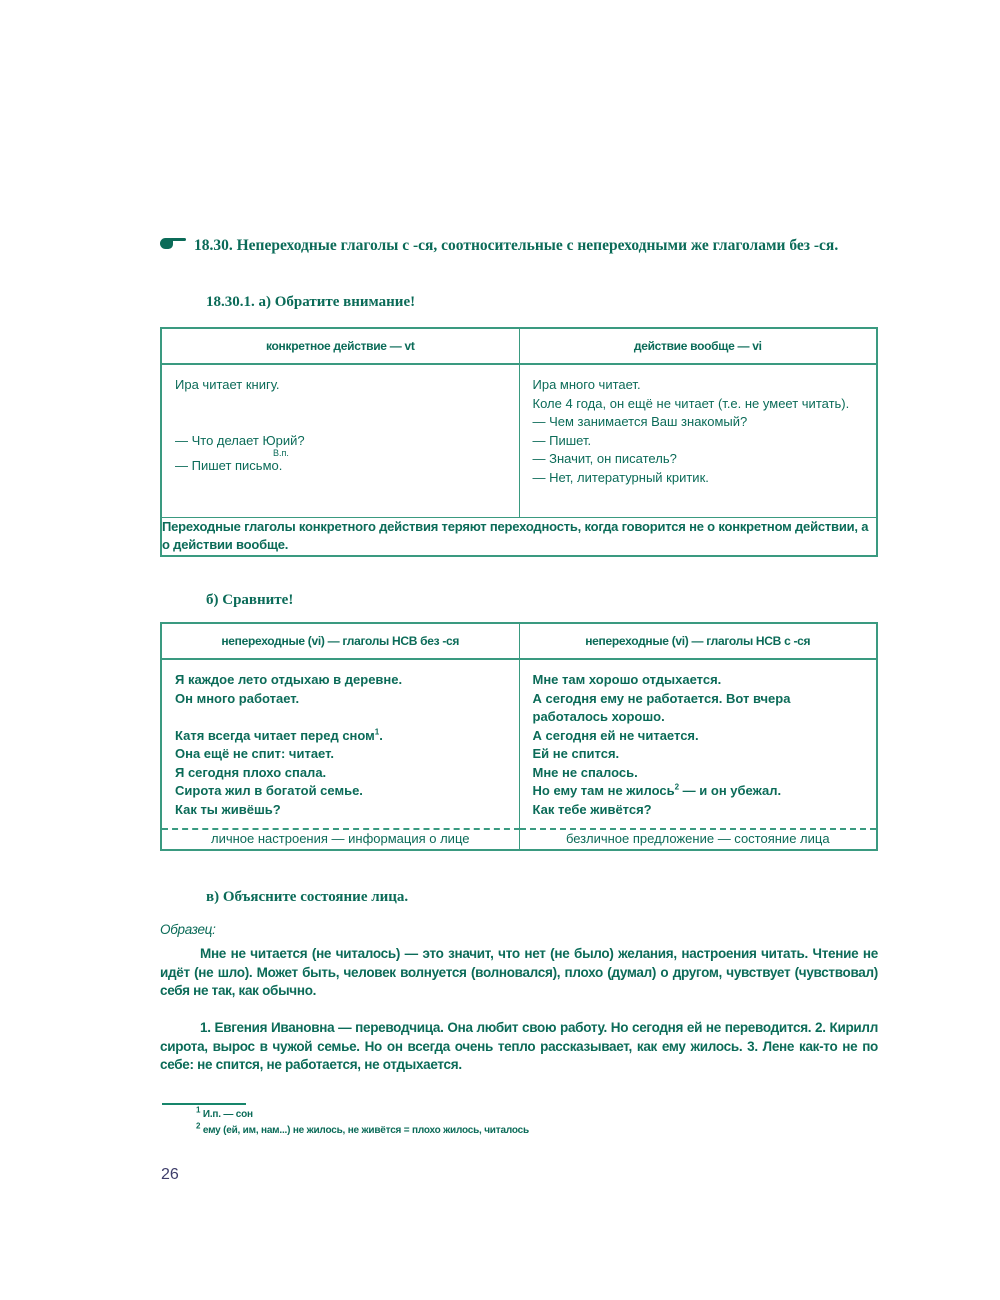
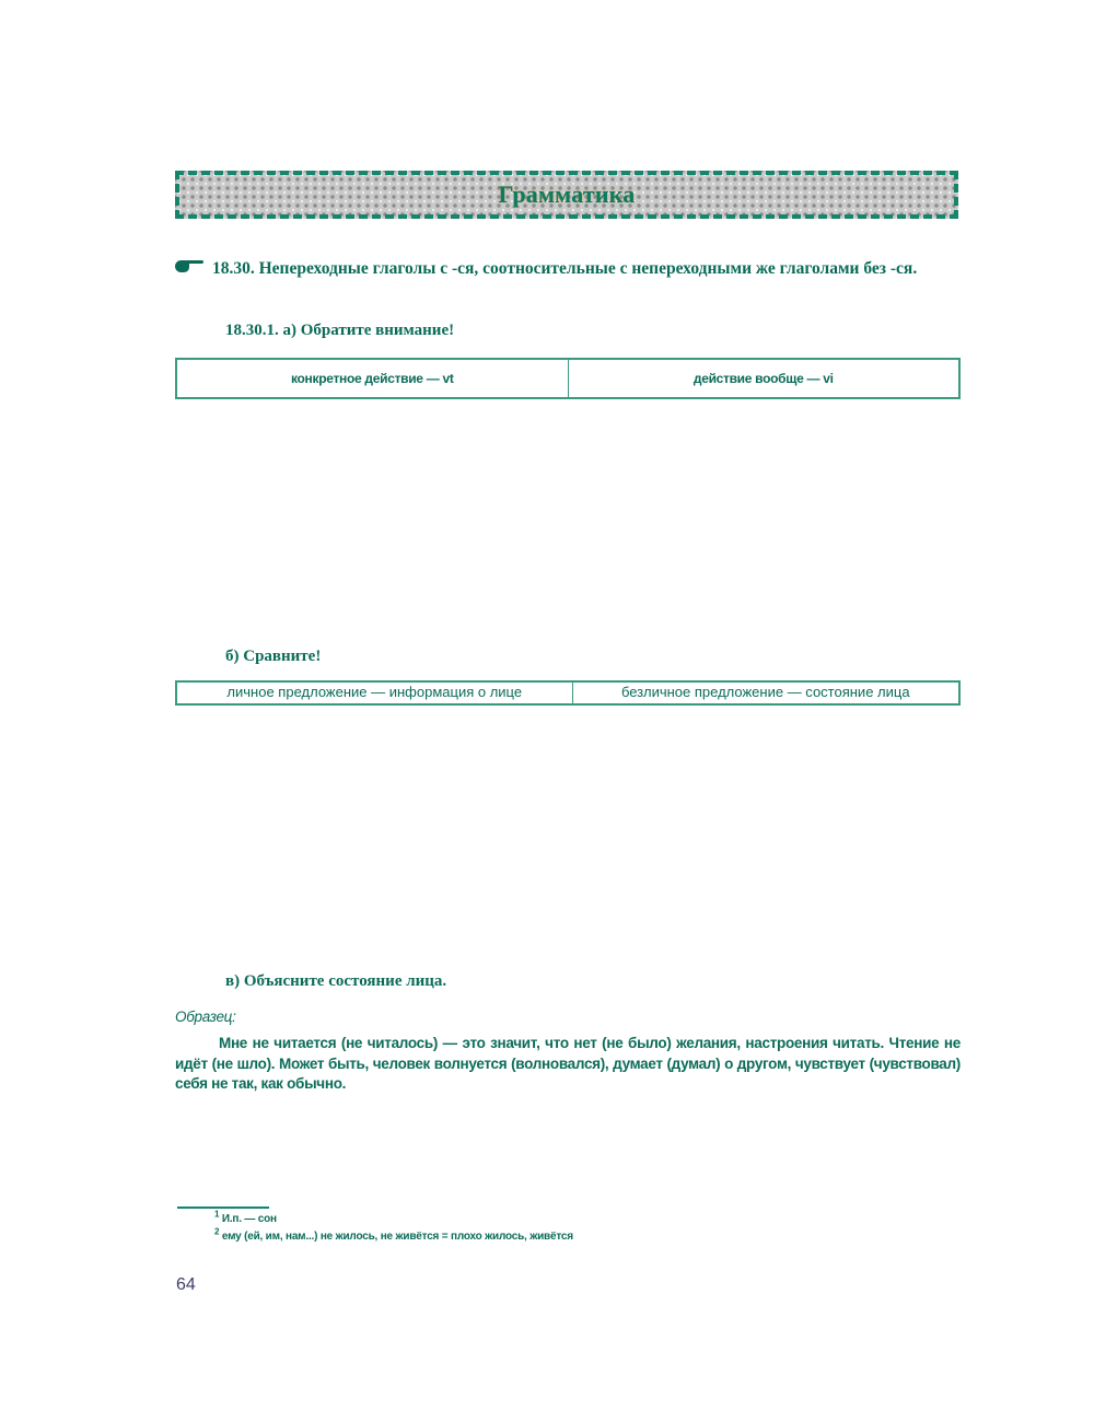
+ Грамматика
  18.30. Непереходные глаголы с -ся, соотносительные с непереходными же глаголами без -ся.
  18.30.1. а) Обратите внимание!
  конкретное действие — vt	действие вообще — vi
- Ира читает книгу. — Что делает Юрий? В.п. — Пишет письмо.	Ира много читает. Коле 4 года, он ещё не читает (т.е. не умеет читать). — Чем занимается Ваш знакомый? — Пишет. — Значит, он писатель? — Нет, литературный критик.
- Переходные глаголы конкретного действия теряют переходность, когда говорится не о конкретном действии, а о действии вообще.
  б) Сравните!
- непереходные (vi) — глаголы НСВ без -ся	непереходные (vi) — глаголы НСВ с -ся
- Я каждое лето отдыхаю в деревне. Он много работает. Катя всегда читает перед сном1. Она ещё не спит: читает. Я сегодня плохо спала. Сирота жил в богатой семье. Как ты живёшь?	Мне там хорошо отдыхается. А сегодня ему не работается. Вот вчера работалось хорошо. А сегодня ей не читается. Ей не спится. Мне не спалось. Но ему там не жилось2 — и он убежал. Как тебе живётся?
- личное настроения — информация о лице	безличное предложение — состояние лица
+ личное предложение — информация о лице	безличное предложение — состояние лица
  в) Объясните состояние лица.
  Образец:
- Мне не читается (не читалось) — это значит, что нет (не было) желания, настроения читать. Чтение не идёт (не шло). Может быть, человек волнуется (волновался), плохо (думал) о другом, чувствует (чувствовал) себя не так, как обычно.
+ Мне не читается (не читалось) — это значит, что нет (не было) желания, настроения читать. Чтение не идёт (не шло). Может быть, человек волнуется (волновался), думает (думал) о другом, чувствует (чувствовал) себя не так, как обычно.
- 1. Евгения Ивановна — переводчица. Она любит свою работу. Но сегодня ей не переводится. 2. Кирилл сирота, вырос в чужой семье. Но он всегда очень тепло рассказывает, как ему жилось. 3. Лене как-то не по себе: не спится, не работается, не отдыхается.
  1 И.п. — сон
- 2 ему (ей, им, нам...) не жилось, не живётся = плохо жилось, читалось
+ 2 ему (ей, им, нам...) не жилось, не живётся = плохо жилось, живётся
- 26
+ 64
